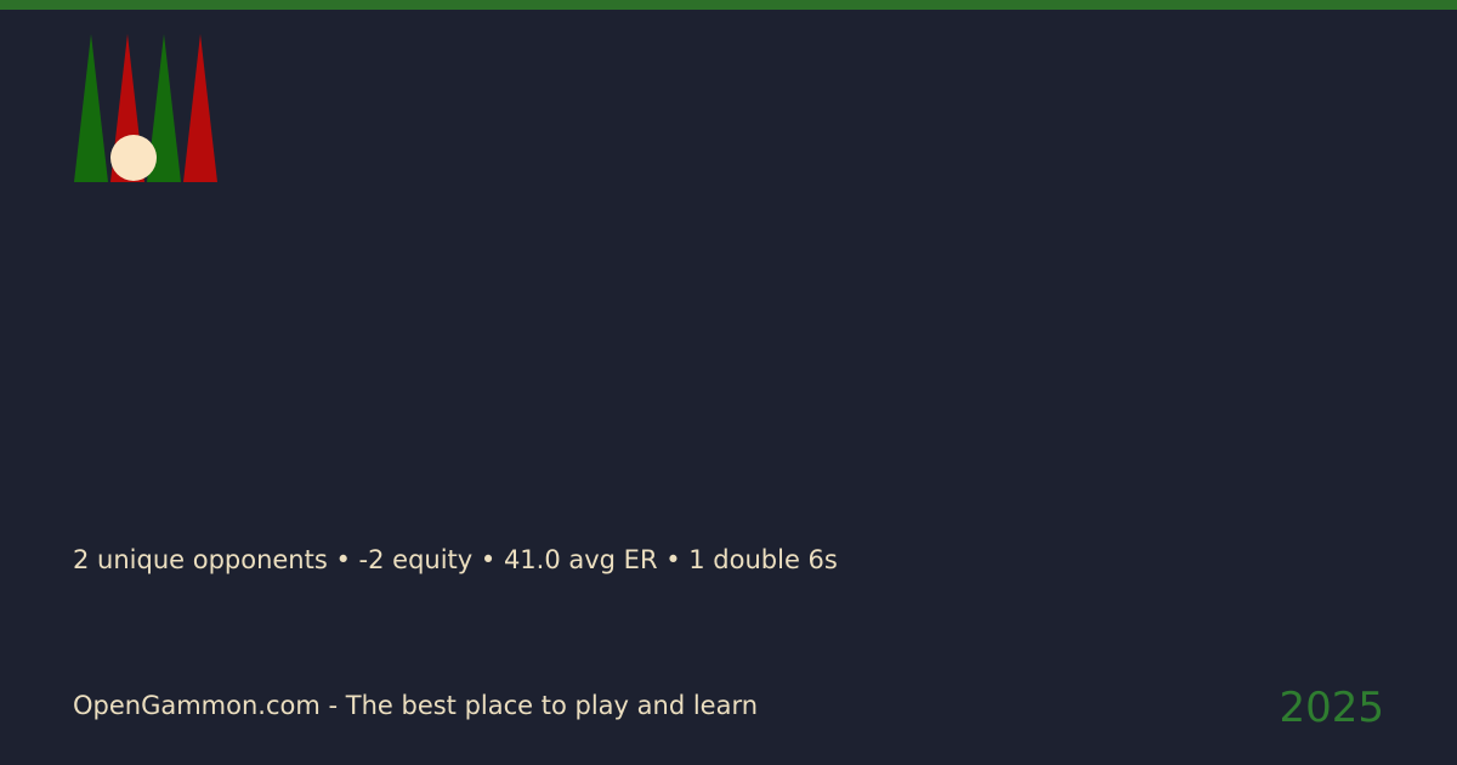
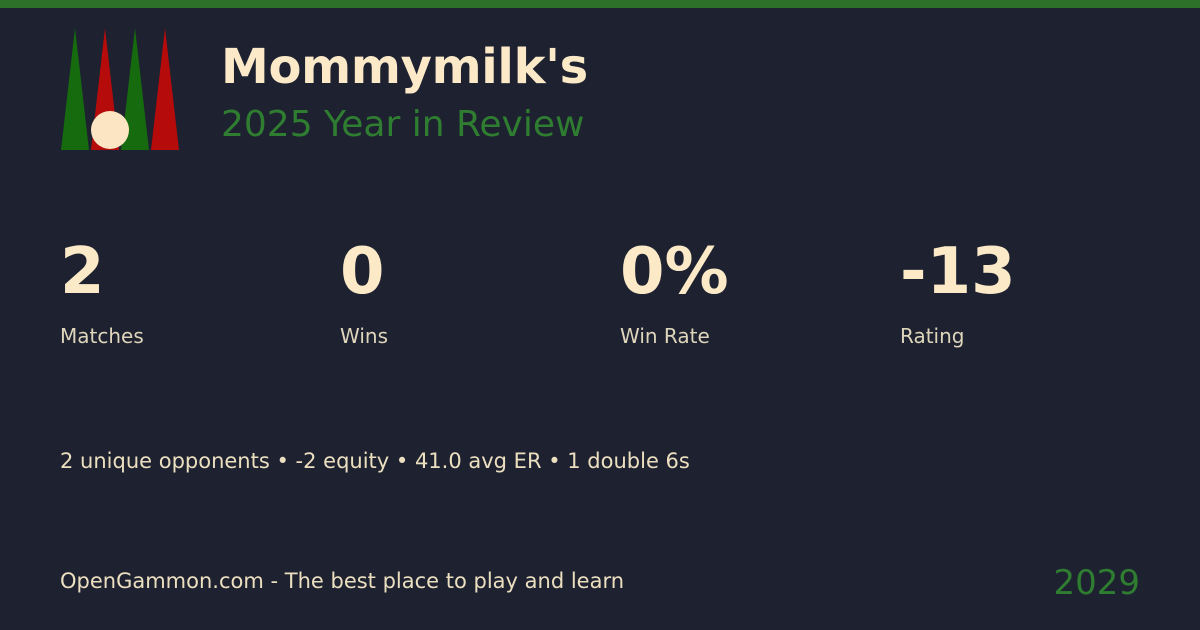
+ Mommymilk's
+ 2025 Year in Review
+ 2
+ Matches
+ 0
+ Wins
+ 0%
+ Win Rate
+ -13
+ Rating
  2 unique opponents • -2 equity • 41.0 avg ER • 1 double 6s
  OpenGammon.com - The best place to play and learn
- 2025
+ 2029
